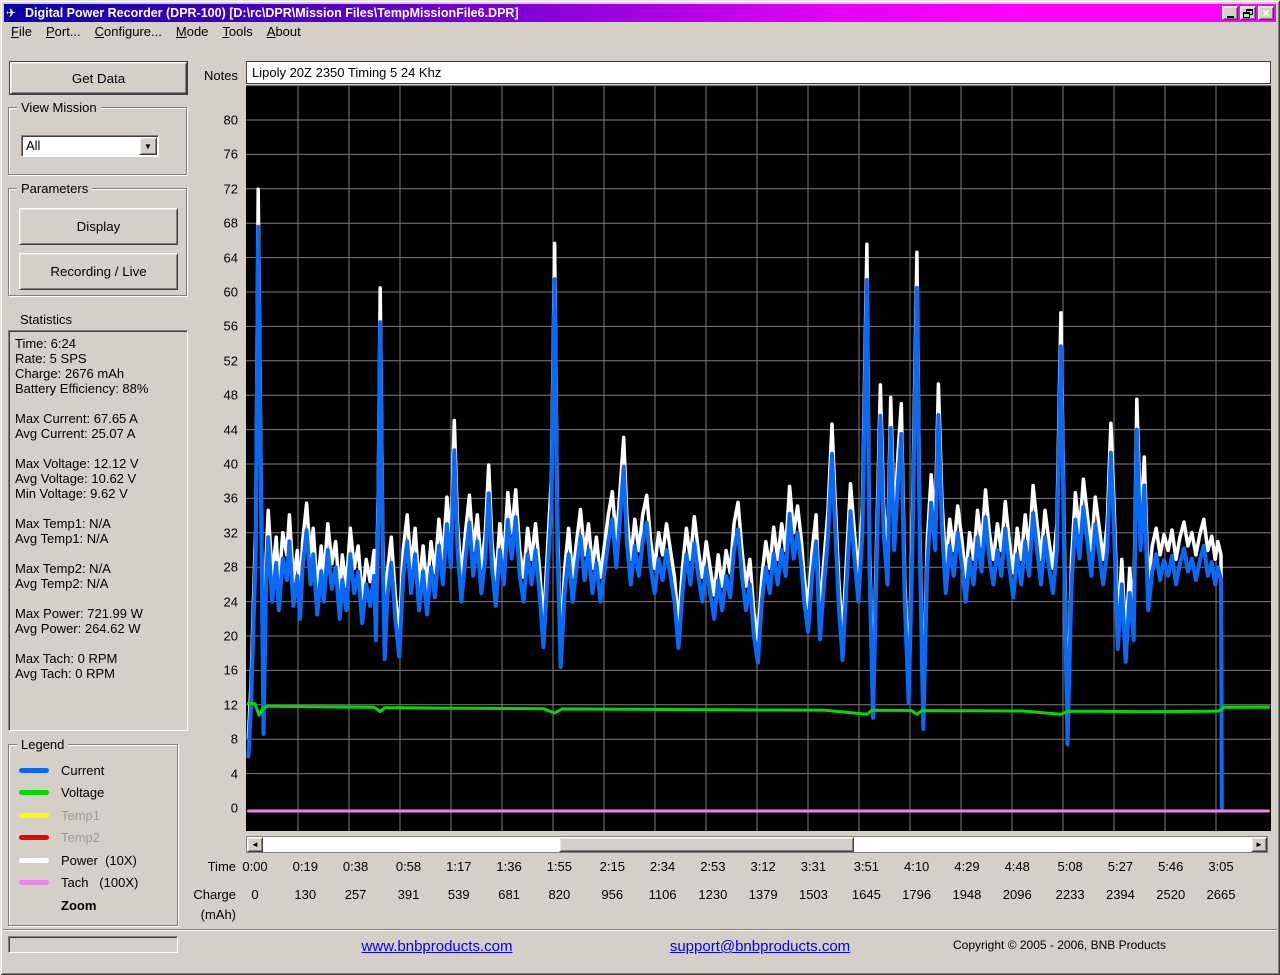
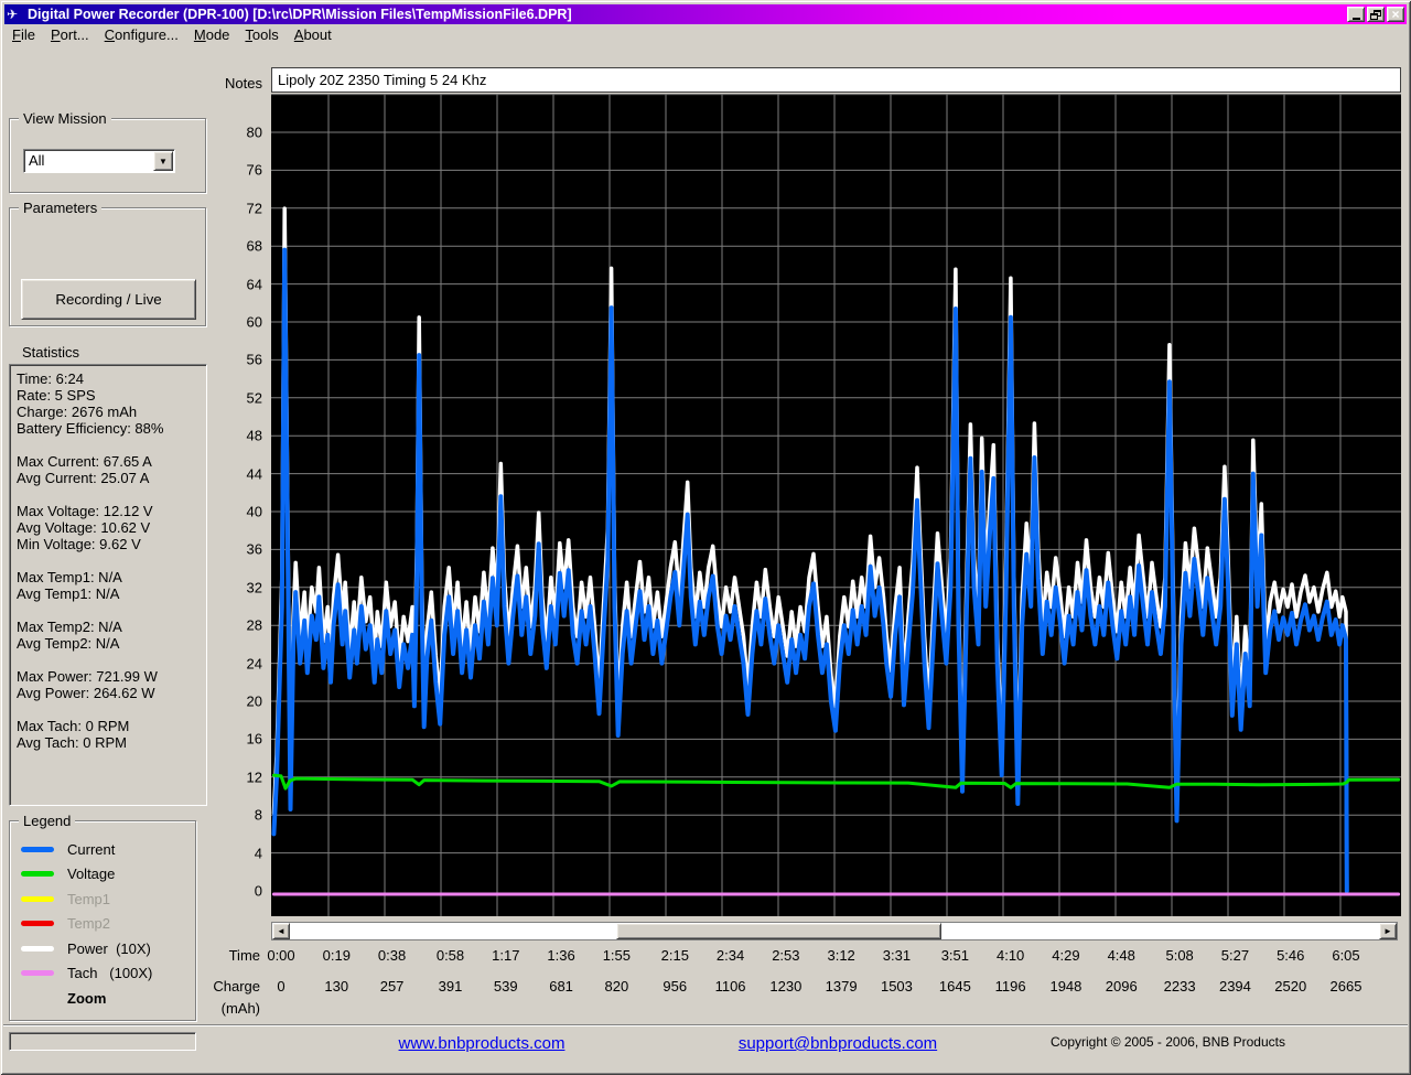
  ✈
  Digital Power Recorder (DPR-100) [D:\rc\DPR\Mission Files\TempMissionFile6.DPR]
  ×
  File
  Port...
  Configure...
  Mode
  Tools
  About
- Get Data
  View Mission
  All
  ▼
  Parameters
- Display
  Recording / Live
  Statistics
  Time: 6:24
  Rate: 5 SPS
  Charge: 2676 mAh
  Battery Efficiency: 88%
  Max Current: 67.65 A
  Avg Current: 25.07 A
  Max Voltage: 12.12 V
  Avg Voltage: 10.62 V
  Min Voltage: 9.62 V
  Max Temp1: N/A
  Avg Temp1: N/A
  Max Temp2: N/A
  Avg Temp2: N/A
  Max Power: 721.99 W
  Avg Power: 264.62 W
  Max Tach: 0 RPM
  Avg Tach: 0 RPM
  Legend
  Current
  Voltage
  Temp1
  Temp2
  Power (10X)
  Tach (100X)
  Zoom
  Notes
  Lipoly 20Z 2350 Timing 5 24 Khz
  80
  76
  72
  68
  64
  60
  56
  52
  48
  44
  40
  36
  32
  28
  24
  20
  16
  12
  8
  4
  0
  ◄
  ►
  Time
  0:00
  0:19
  0:38
  0:58
  1:17
  1:36
  1:55
  2:15
  2:34
  2:53
  3:12
  3:31
  3:51
  4:10
  4:29
  4:48
  5:08
  5:27
  5:46
- 3:05
+ 6:05
  Charge
  0
  130
  257
  391
  539
  681
  820
  956
  1106
  1230
  1379
  1503
  1645
- 1796
+ 1196
  1948
  2096
  2233
  2394
  2520
  2665
  (mAh)
  www.bnbproducts.com
  support@bnbproducts.com
  Copyright © 2005 - 2006, BNB Products
